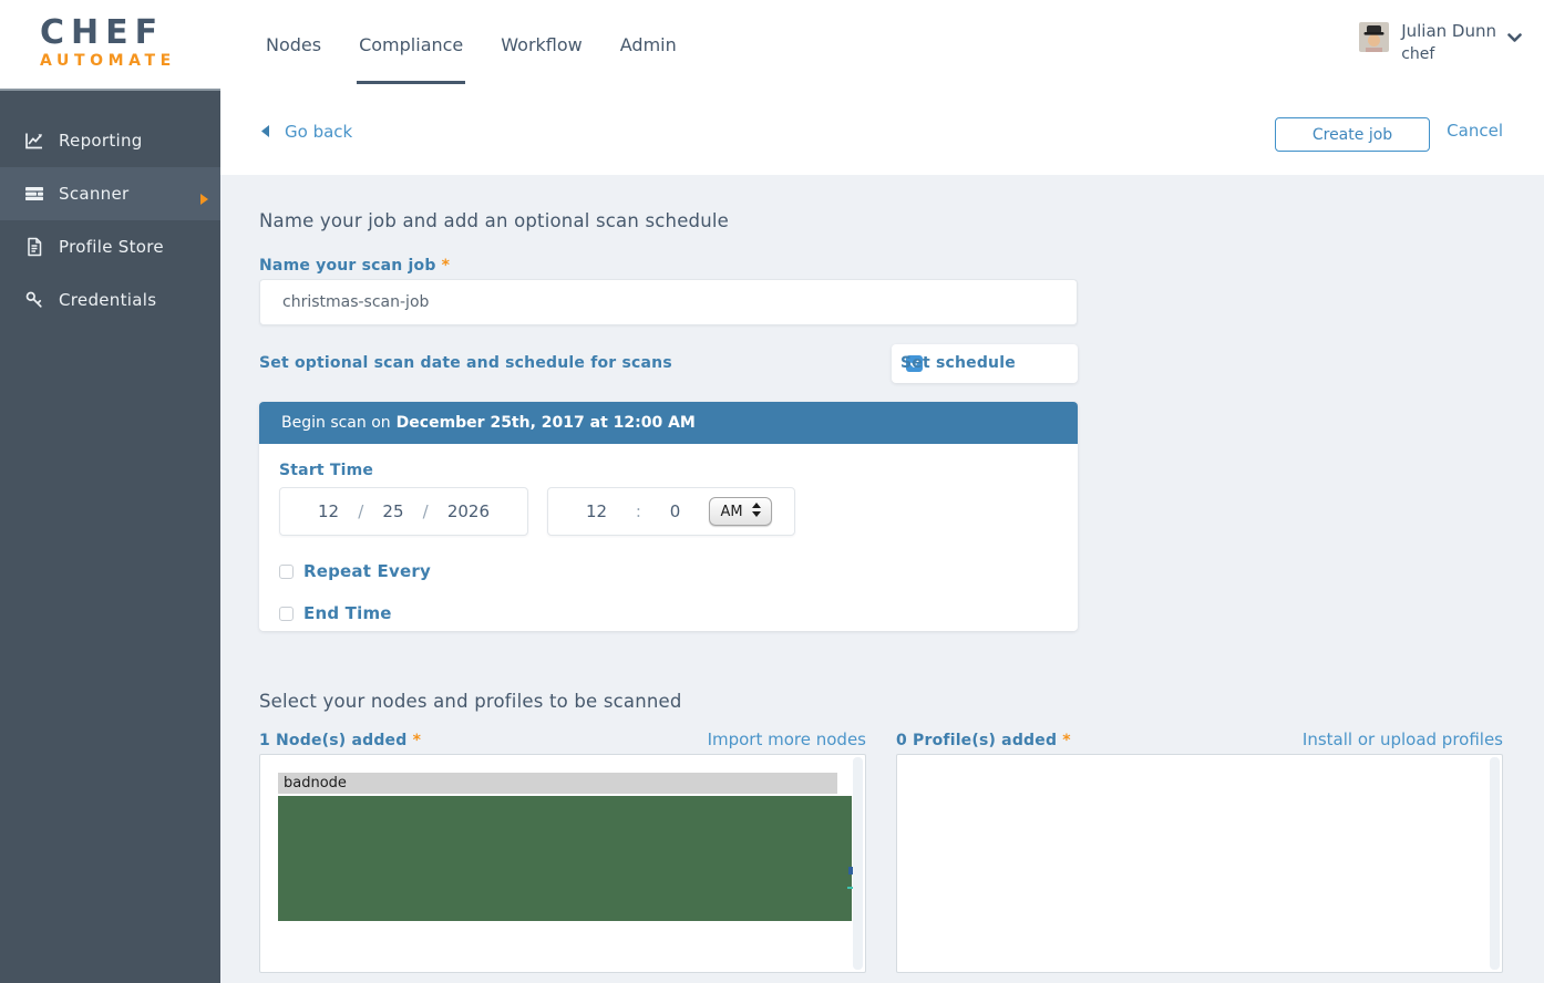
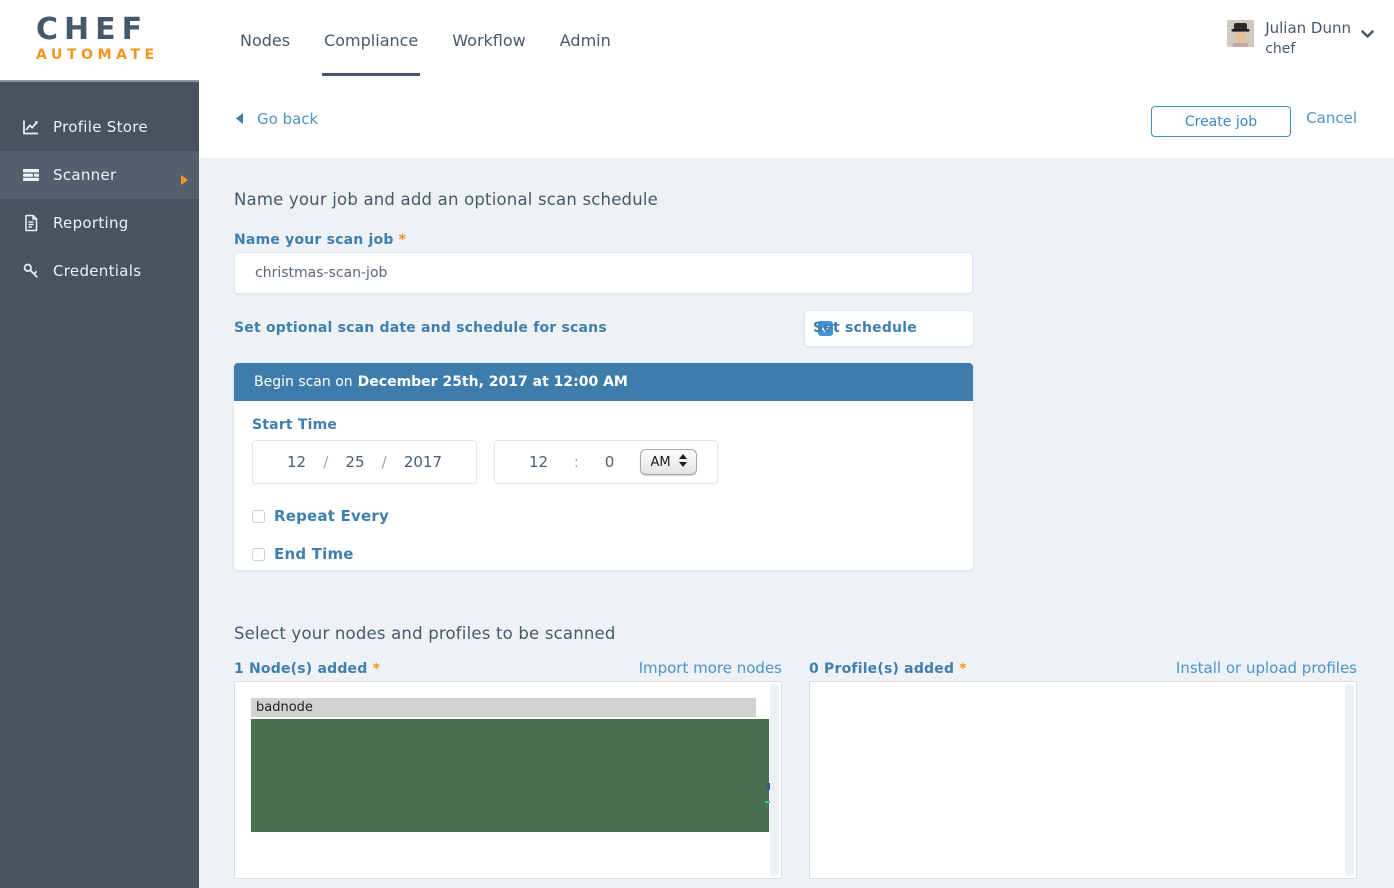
  CHEF
  AUTOMATE
  Nodes
  Compliance
  Workflow
  Admin
  Julian Dunn
  chef
- Reporting
+ Profile Store
  Scanner
- Profile Store
+ Reporting
  Credentials
  Go back
  Create job
  Cancel
  Name your job and add an optional scan schedule
  Name your scan job *
  christmas-scan-job
  Set optional scan date and schedule for scans
  Set schedule
  Begin scan on
  December 25th, 2017 at 12:00 AM
  Start Time
  12
  /
  25
  /
- 2026
+ 2017
  12
  :
  0
  AM
  Repeat Every
  End Time
  Select your nodes and profiles to be scanned
  1 Node(s) added *
  Import more nodes
  badnode
  0 Profile(s) added *
  Install or upload profiles
